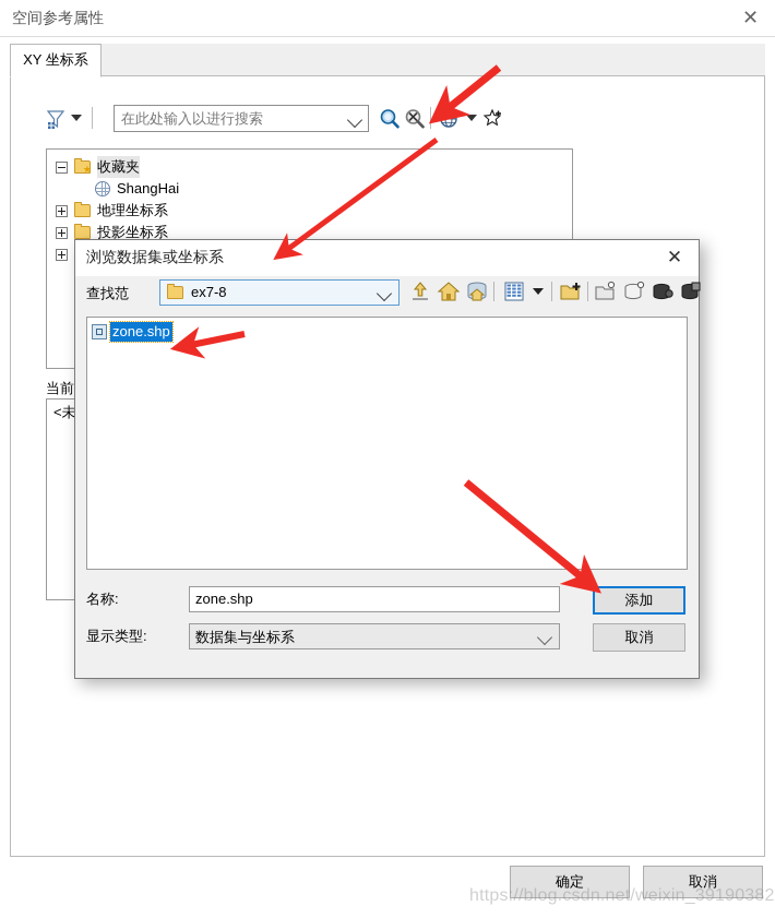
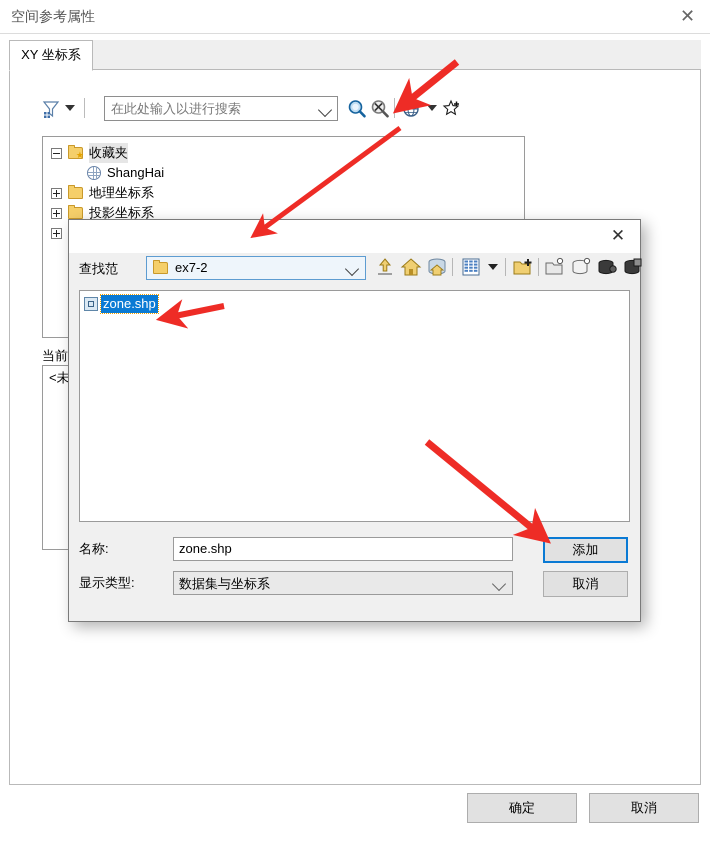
  空间参考属性
  ✕
  XY 坐标系
  在此处输入以进行搜索
  ★
  收藏夹
  ShangHai
  地理坐标系
  投影坐标系
  确定
  取消
- https://blog.csdn.net/weixin_39190382
- 浏览数据集或坐标系
  ✕
  查找范
- ex7-8
+ ex7-2
  zone.shp
  名称:
  zone.shp
  显示类型:
  数据集与坐标系
  添加
  取消
